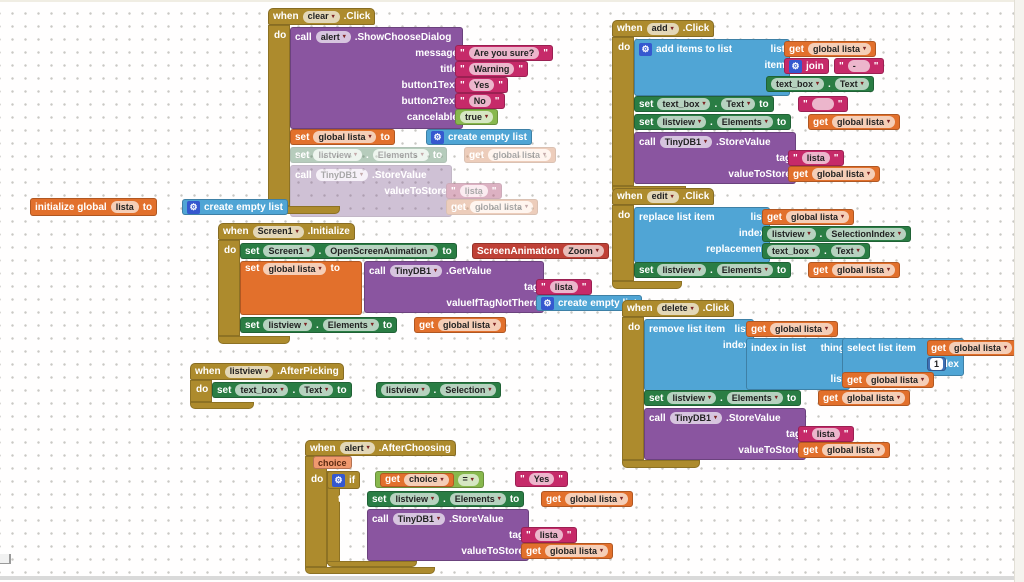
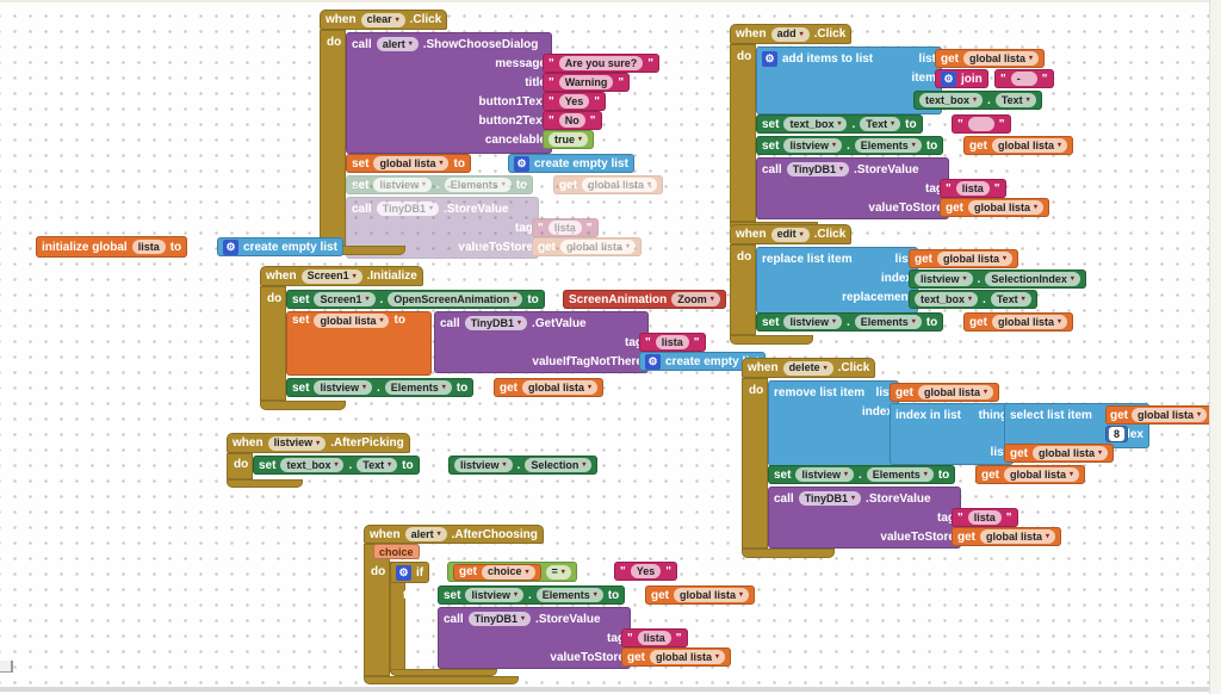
  do
  when
  clear
  .Click
  call
  alert
  .ShowChooseDialog
  messag
  titl
  button1Tex
  button2Tex
  cancelabl
  "
  Are you sure?
  "
  "
  Warning
  "
  "
  Yes
  "
  "
  No
  "
  true
  set
  global lista
  to
  ⚙
  create empty list
  set
  listview
  .
  Elements
  to
  get
  global lista
  call
  TinyDB1
  .StoreValue
+ tag
  valueToStore
  "
  lista
  "
  get
  global lista
  initialize global
  lista
  to
  ⚙
  create empty list
  do
  when
  Screen1
  .Initialize
  set
  Screen1
  .
  OpenScreenAnimation
  to
  ScreenAnimation
  Zoom
  set
  global lista
  to
  call
  TinyDB1
  .GetValue
  valueIfTagNotTher
  "
  lista
  "
  ⚙
  create empty
  set
  listview
  .
  Elements
  to
  get
  global lista
  do
  when
  listview
  .AfterPicking
  set
  text_box
  .
  Text
  to
  listview
  .
  Selection
  do
  when
  alert
  .AfterChoosing
  choice
  ⚙
  if
  get
  choice
  =
  "
  Yes
  "
  then
  set
  listview
  .
  Elements
  to
  get
  global lista
  call
  TinyDB1
  .StoreValue
  valueToStor
  "
  lista
  "
  get
  global lista
  do
  when
  add
  .Click
  ⚙
  add items to list
  lis
  item
  get
  global lista
  ⚙
  join
  "
  -
  "
  text_box
  .
  Text
  set
  text_box
  .
  Text
  to
  "
  "
  set
  listview
  .
  Elements
  to
  get
  global lista
  call
  TinyDB1
  .StoreValue
  valueToStor
  "
  lista
  "
  get
  global lista
  do
  when
  edit
  .Click
  replace list item
  lis
  inde
  replacemen
  get
  global lista
  listview
  .
  SelectionIndex
  text_box
  .
  Text
  set
  listview
  .
  Elements
  to
  get
  global lista
  do
  when
  delete
  .Click
  remove list item
  lis
  inde
  get
  global lista
  index in list
  thin
  lis
  select list item
  get
  global lista
- 1
+ 8
  get
  global lista
  set
  listview
  .
  Elements
  to
  get
  global lista
  call
  TinyDB1
  .StoreValue
  valueToStor
  "
  lista
  "
  get
  global lista
